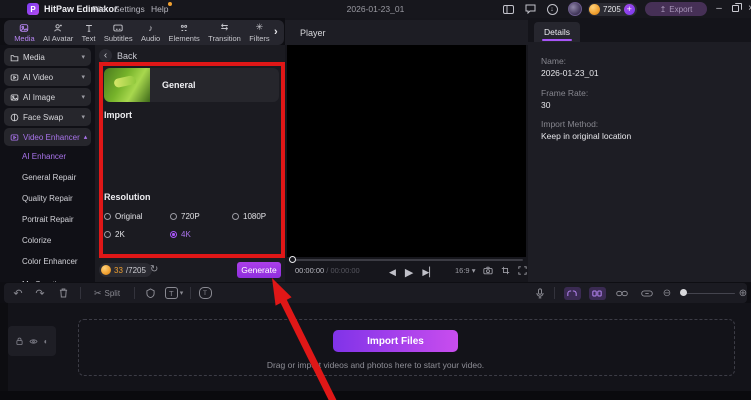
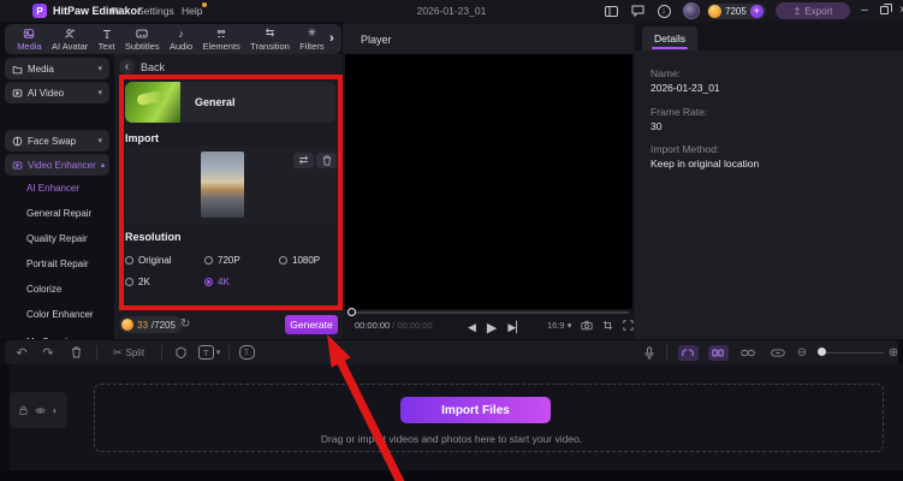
  P
  HitPaw Edimakor
  File
  Settings
  Help
  2026-01-23_01
  7205
  +
  ↥
  Export
  –
  Media
  AI Avatar
  Text
  Subtitles
  ♪
  Audio
  Elements
  ⇆
  Transition
  ✳
  Filters
  ›
  Media
  AI Video
- AI Image
  Face Swap
  Video Enhancer
  AI Enhancer
  General Repair
  Quality Repair
  Portrait Repair
  Colorize
  Color Enhancer
  General
  Import
+ ⇄
  Resolution
  Original
  720P
  1080P
  2K
  4K
  33
  /7205
  ↻
  Generate
  ‹
  Back
  Player
  00:00:00 / 00:00:00
  ◀
  ▶
  ▶▏
  16:9 ▾
  Details
  Name:
  2026-01-23_01
  Frame Rate:
  30
  Import Method:
  Keep in original location
  ↶
  ↷
  ✂
  Split
  T
  ⊖
  ⊕
  ◐
  Import Files
  Drag or impt videos and photos here to start your video.
